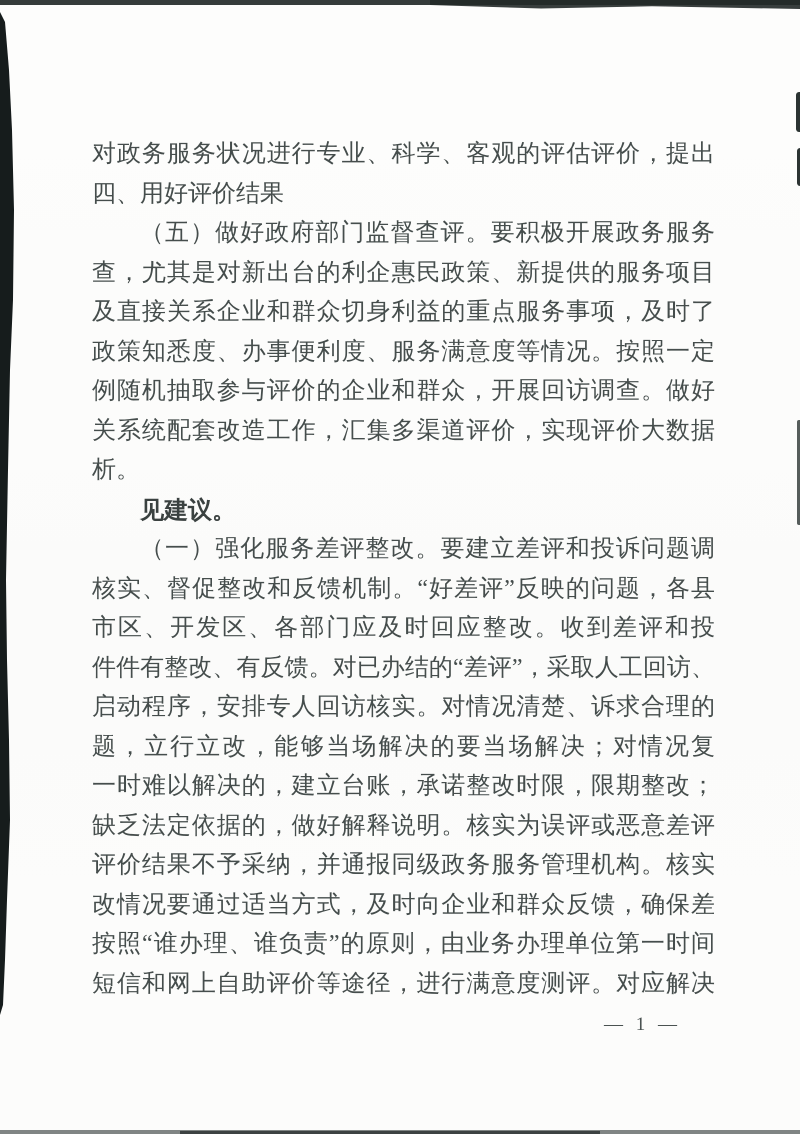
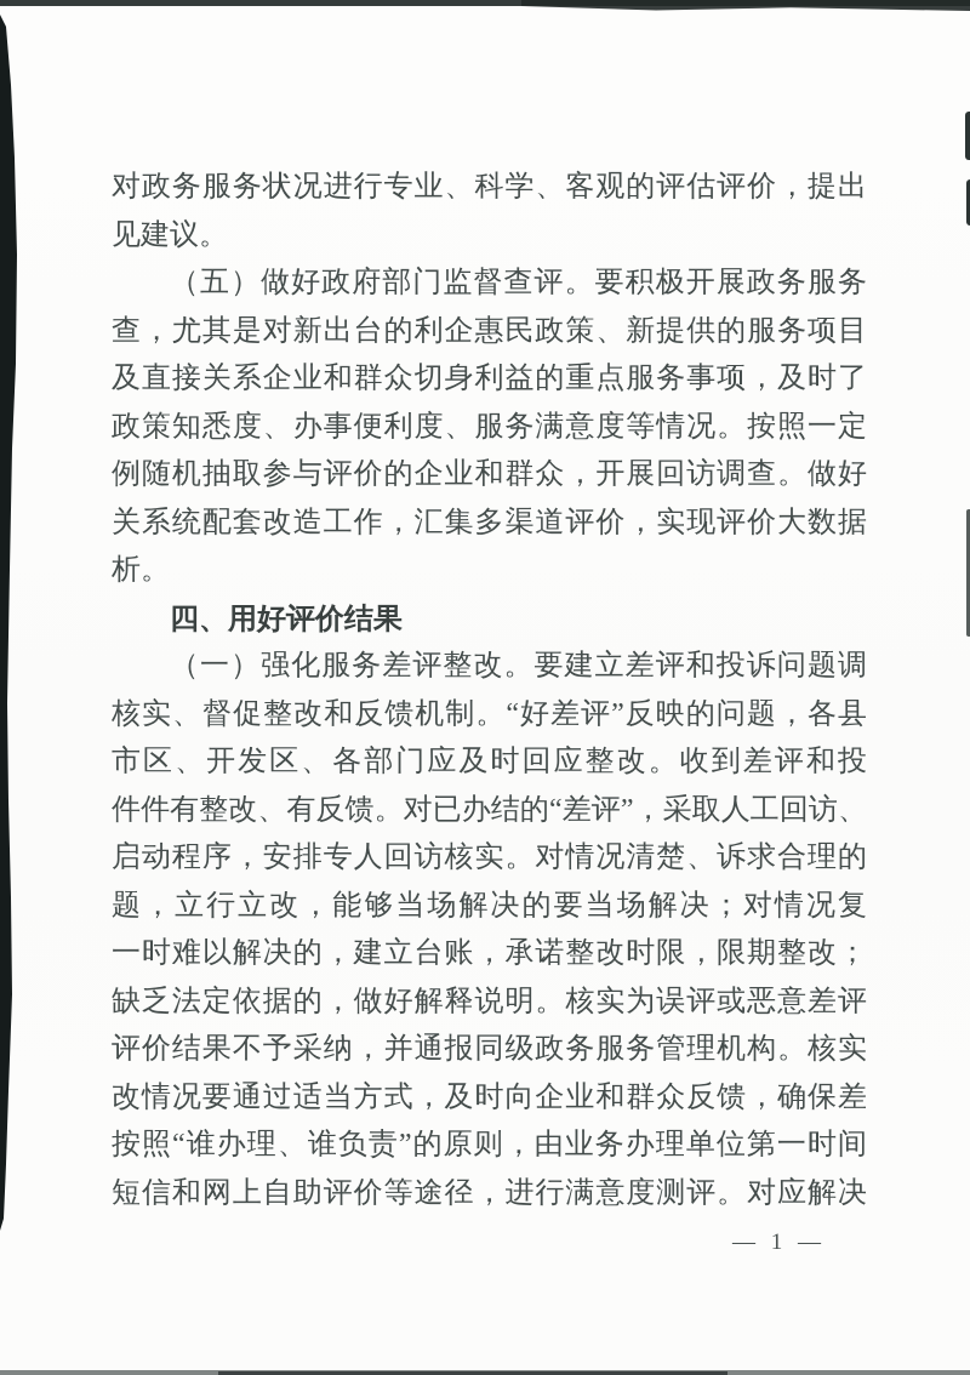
  对政务服务状况进行专业、科学、客观的评估评价，提出
- 四、用好评价结果
+ 见建议。
  （五）做好政府部门监督查评。要积极开展政务服务
  查，尤其是对新出台的利企惠民政策、新提供的服务项目
  及直接关系企业和群众切身利益的重点服务事项，及时了
  政策知悉度、办事便利度、服务满意度等情况。按照一定
  例随机抽取参与评价的企业和群众，开展回访调查。做好
  关系统配套改造工作，汇集多渠道评价，实现评价大数据
  析。
- 见建议。
+ 四、用好评价结果
  （一）强化服务差评整改。要建立差评和投诉问题调
  核实、督促整改和反馈机制。“好差评”反映的问题，各县
  市区、开发区、各部门应及时回应整改。收到差评和投
  件件有整改、有反馈。对已办结的“差评”，采取人工回访、
  启动程序，安排专人回访核实。对情况清楚、诉求合理的
  题，立行立改，能够当场解决的要当场解决；对情况复
  一时难以解决的，建立台账，承诺整改时限，限期整改；
  缺乏法定依据的，做好解释说明。核实为误评或恶意差评
  评价结果不予采纳，并通报同级政务服务管理机构。核实
  改情况要通过适当方式，及时向企业和群众反馈，确保差
  按照“谁办理、谁负责”的原则，由业务办理单位第一时间
  短信和网上自助评价等途径，进行满意度测评。对应解决
  — 1 —
